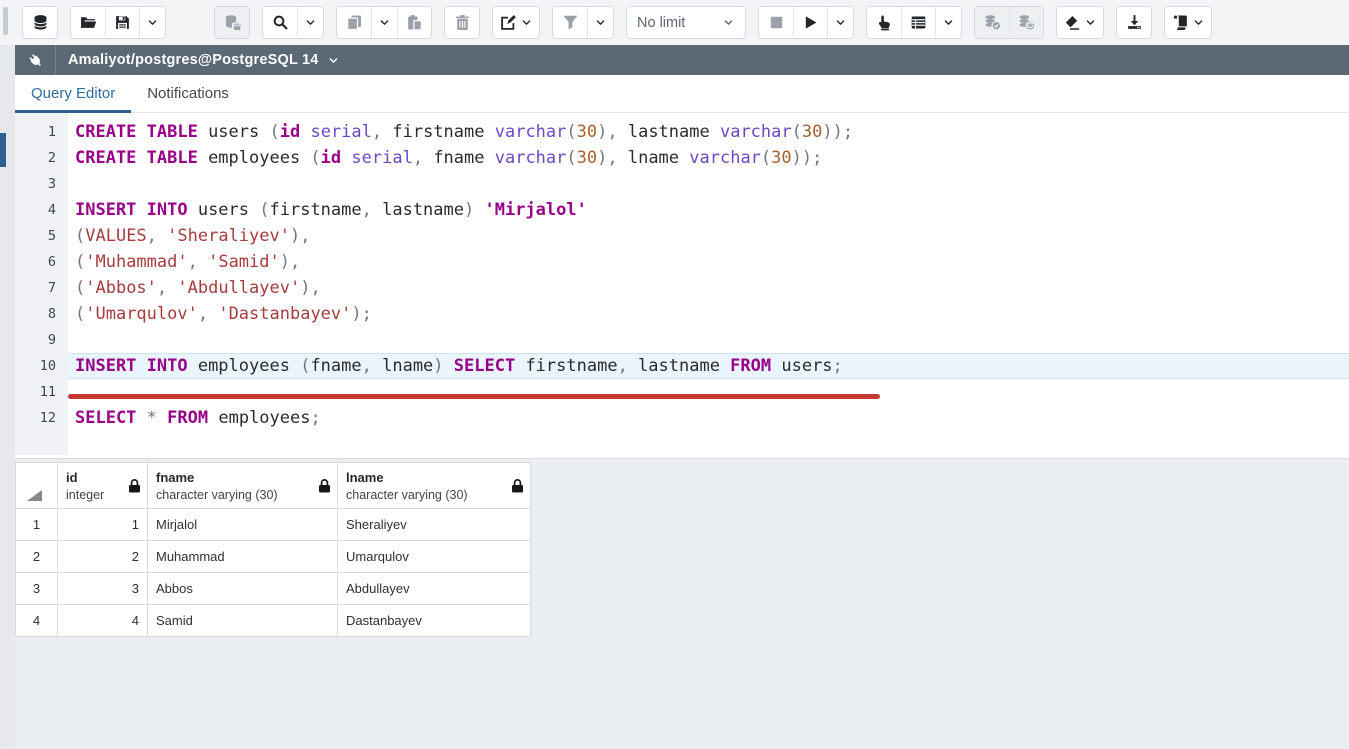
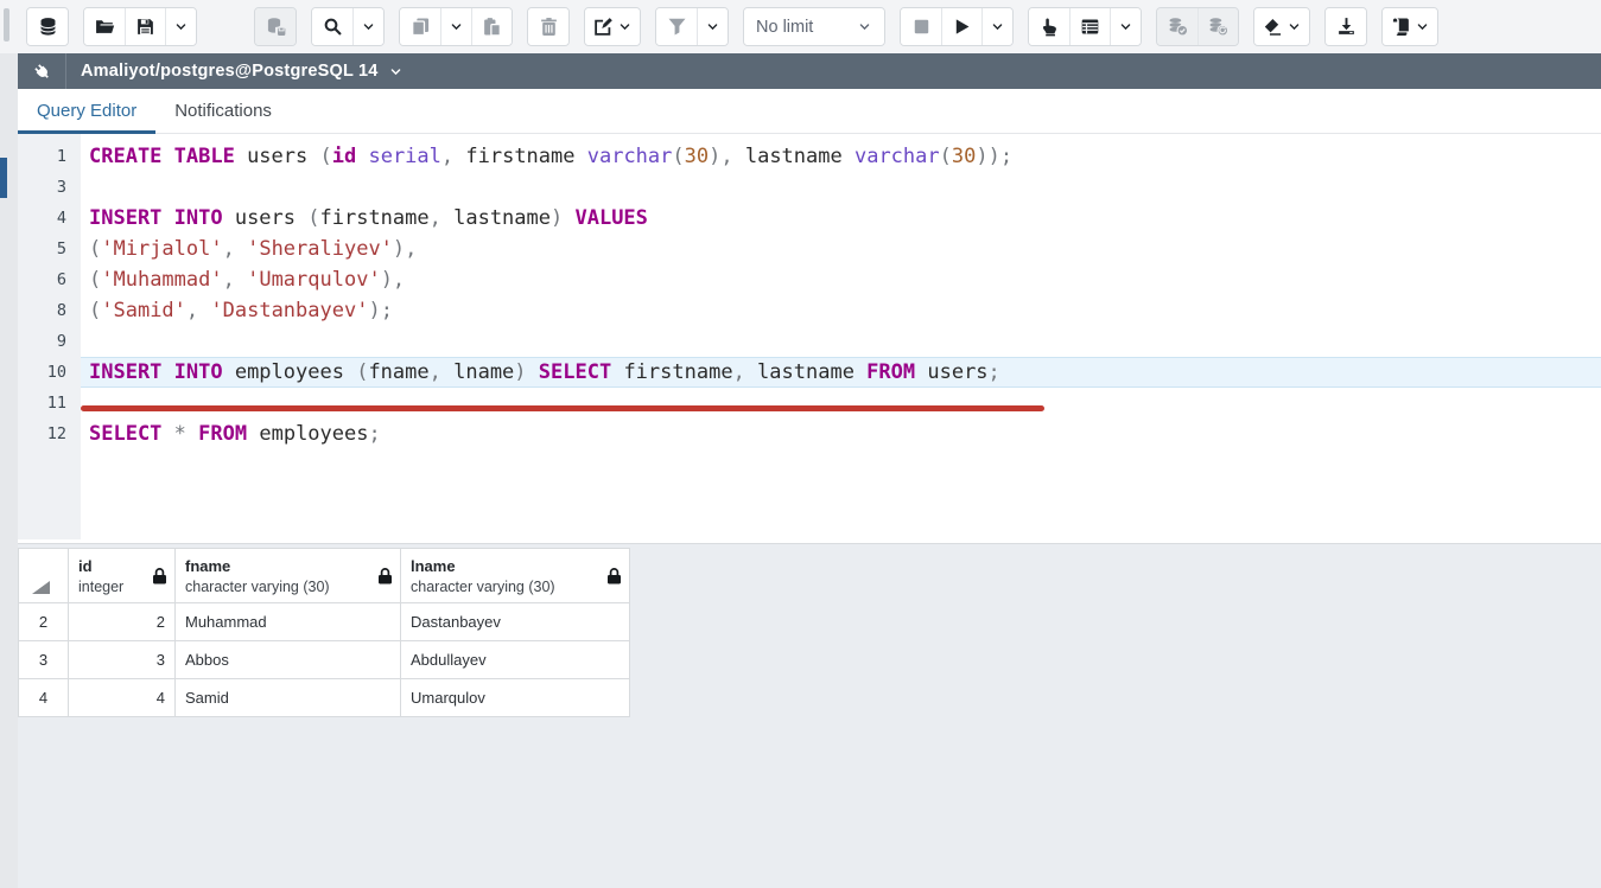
  No limit
  Amaliyot/postgres@PostgreSQL 14
  Query Editor
  Notifications
  1
  CREATE TABLE users (id serial, firstname varchar(30), lastname varchar(30));
- 2
- CREATE TABLE employees (id serial, fname varchar(30), lname varchar(30));
  3
  4
- INSERT INTO users (firstname, lastname) 'Mirjalol'
+ INSERT INTO users (firstname, lastname) VALUES
  5
- (VALUES, 'Sheraliyev'),
+ ('Mirjalol', 'Sheraliyev'),
  6
- ('Muhammad', 'Samid'),
+ ('Muhammad', 'Umarqulov'),
- 7
- ('Abbos', 'Abdullayev'),
  8
- ('Umarqulov', 'Dastanbayev');
+ ('Samid', 'Dastanbayev');
  9
  10
  INSERT INTO employees (fname, lname) SELECT firstname, lastname FROM users;
  11
  12
  SELECT * FROM employees;
  	idinteger	fnamecharacter varying (30)	lnamecharacter varying (30)
- 1	1	Mirjalol	Sheraliyev
- 2	2	Muhammad	Umarqulov
+ 2	2	Muhammad	Dastanbayev
  3	3	Abbos	Abdullayev
- 4	4	Samid	Dastanbayev
+ 4	4	Samid	Umarqulov
